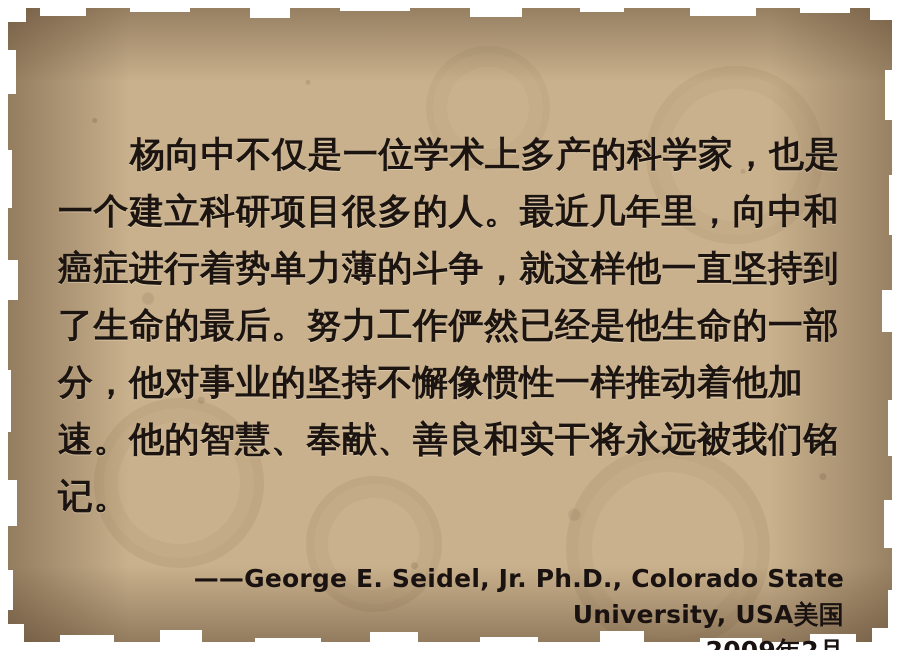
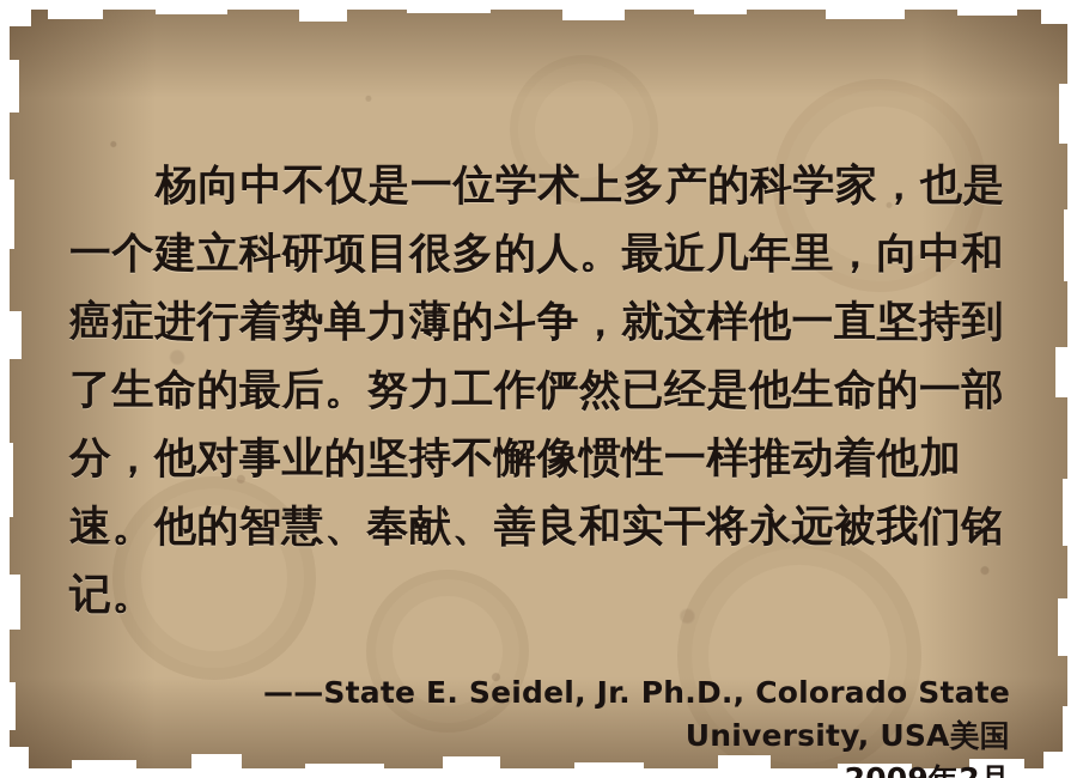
  杨向中不仅是一位学术上多产的科学家，也是一个建立科研项目很多的人。最近几年里，向中和癌症进行着势单力薄的斗争，就这样他一直坚持到了生命的最后。努力工作俨然已经是他生命的一部分，他对事业的坚持不懈像惯性一样推动着他加速。他的智慧、奉献、善良和实干将永远被我们铭记。
- ——George E. Seidel, Jr. Ph.D., Colorado State University, USA美国
+ ——State E. Seidel, Jr. Ph.D., Colorado State University, USA美国
